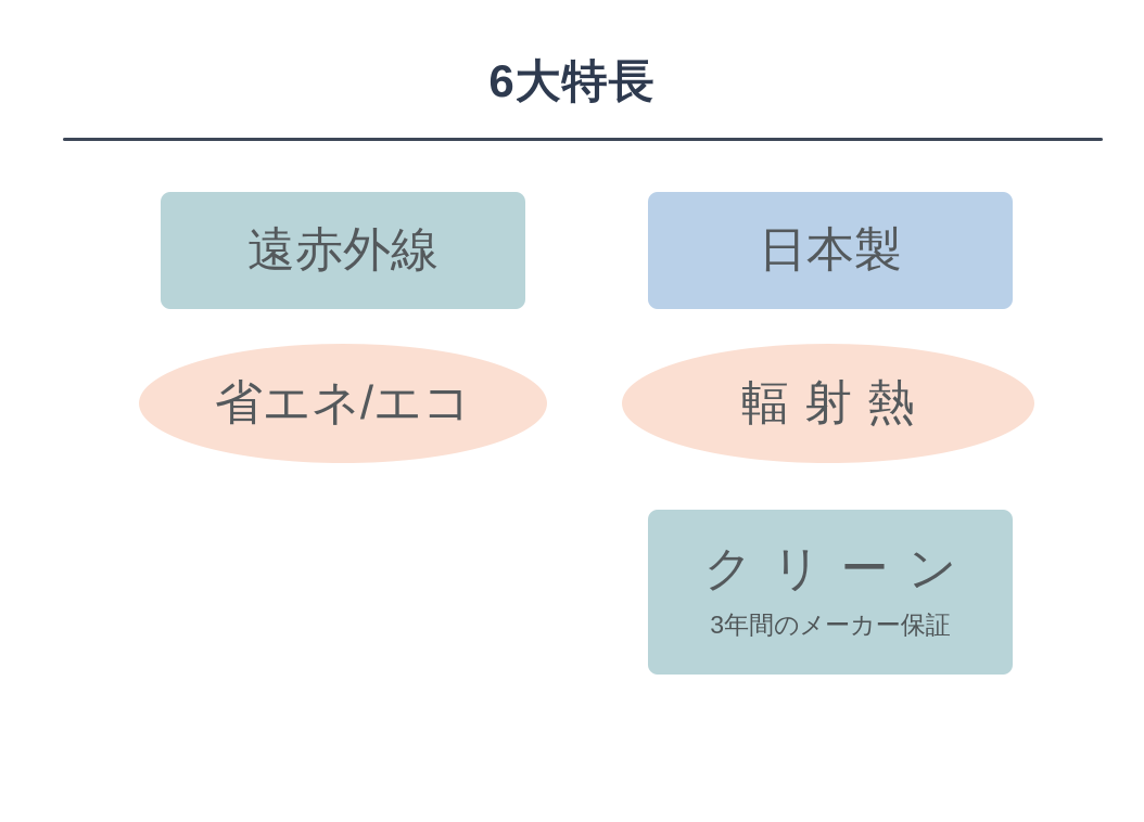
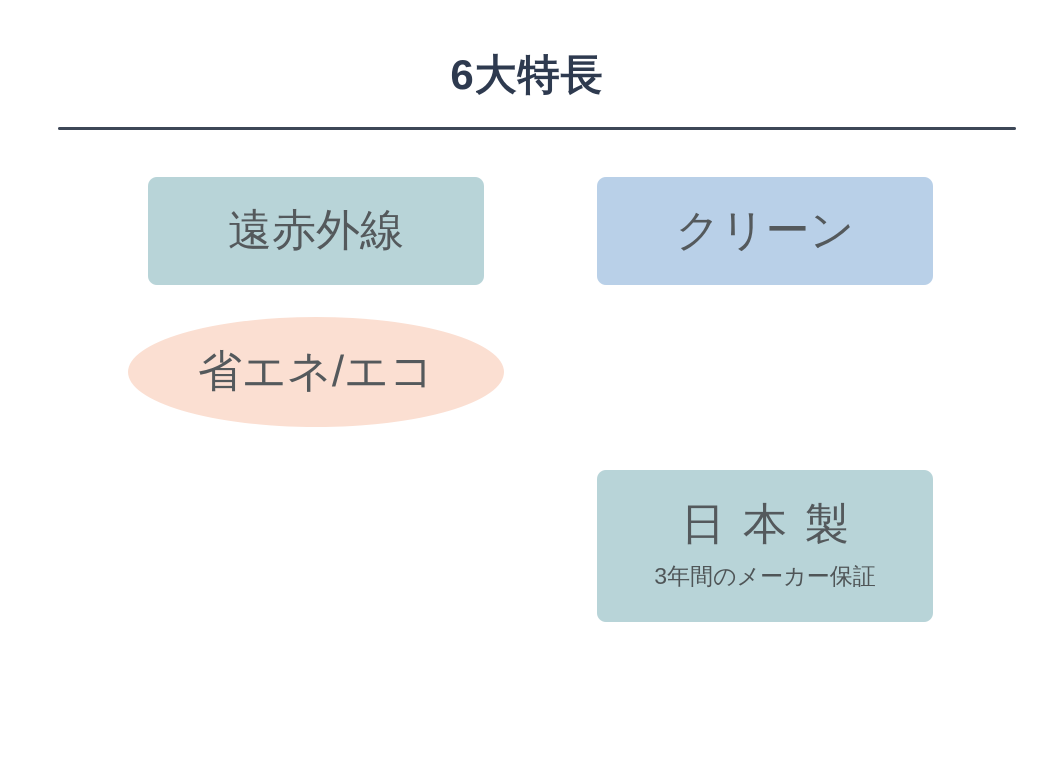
  6大特長
  遠赤外線
- 日本製
+ クリーン
  省エネ/エコ
- 輻射熱
- クリーン
+ 日本製
  3年間のメーカー保証
